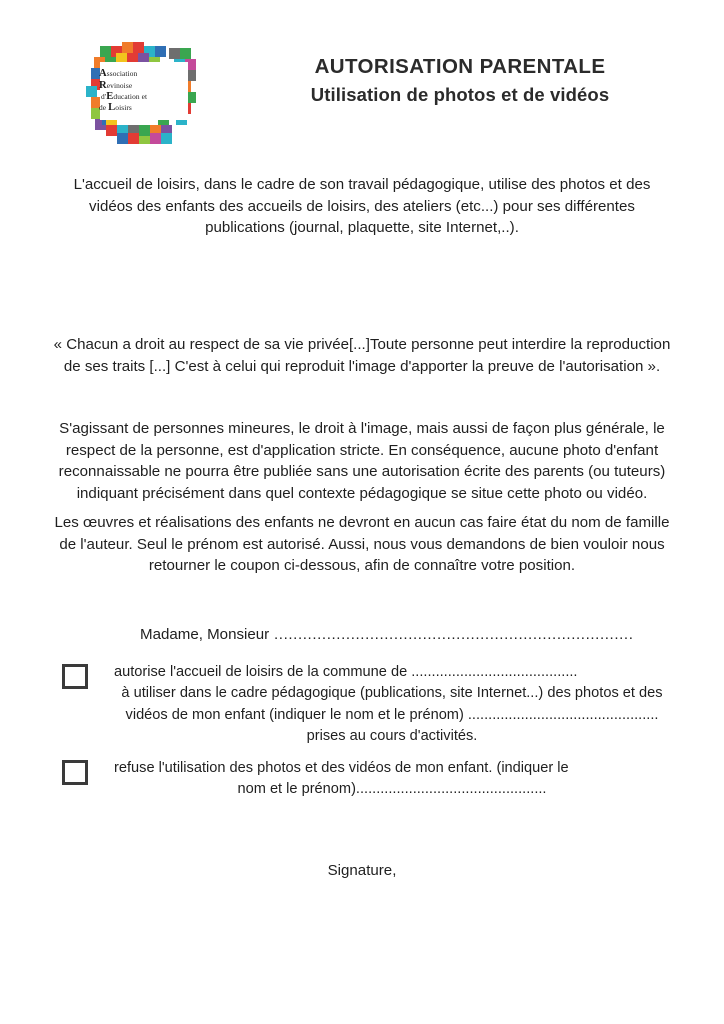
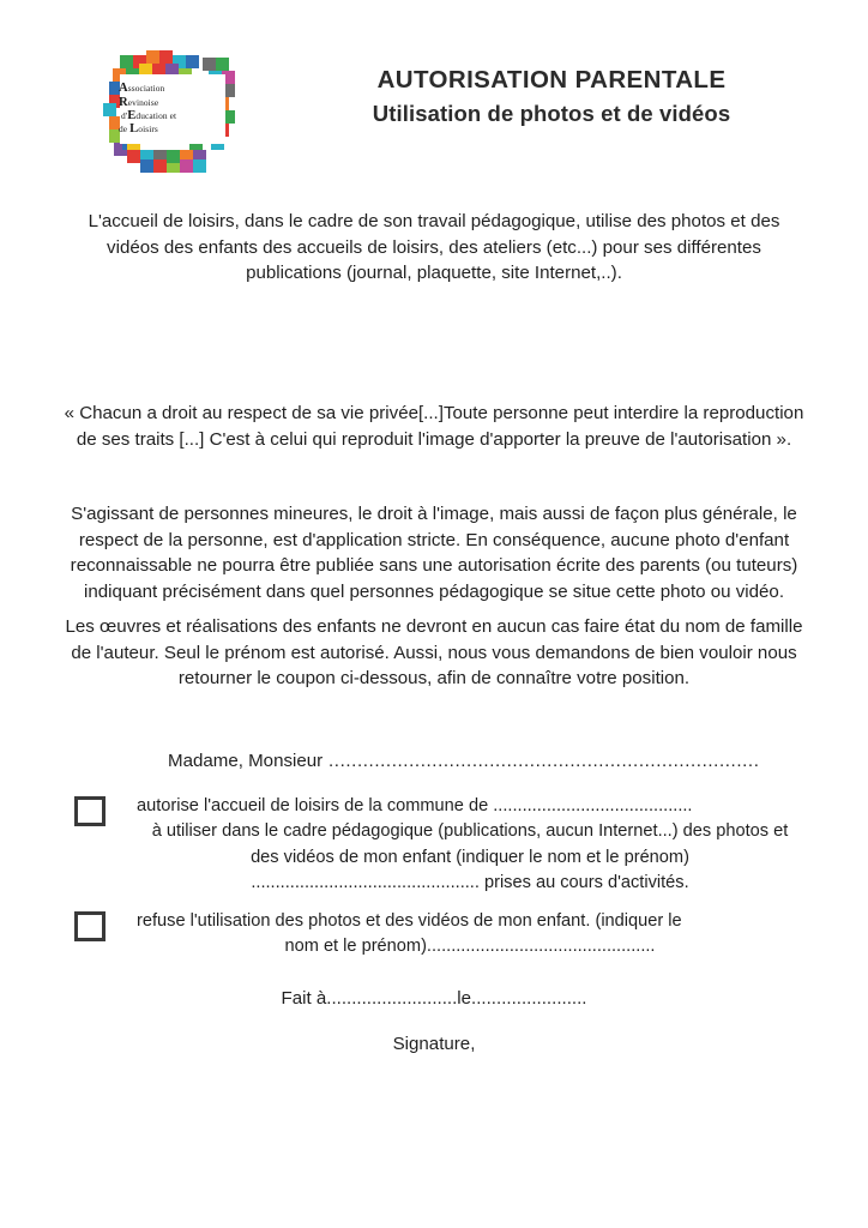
  Association
  Revinoise
  d'Education et
  de Loisirs
  AUTORISATION PARENTALE
  Utilisation de photos et de vidéos
  L'accueil de loisirs, dans le cadre de son travail pédagogique, utilise des photos et des vidéos des enfants des accueils de loisirs, des ateliers (etc...) pour ses différentes publications (journal, plaquette, site Internet,..).
  « Chacun a droit au respect de sa vie privée[...]Toute personne peut interdire la reproduction de ses traits [...] C'est à celui qui reproduit l'image d'apporter la preuve de l'autorisation ».
- S'agissant de personnes mineures, le droit à l'image, mais aussi de façon plus générale, le respect de la personne, est d'application stricte. En conséquence, aucune photo d'enfant reconnaissable ne pourra être publiée sans une autorisation écrite des parents (ou tuteurs) indiquant précisément dans quel contexte pédagogique se situe cette photo ou vidéo.
+ S'agissant de personnes mineures, le droit à l'image, mais aussi de façon plus générale, le respect de la personne, est d'application stricte. En conséquence, aucune photo d'enfant reconnaissable ne pourra être publiée sans une autorisation écrite des parents (ou tuteurs) indiquant précisément dans quel personnes pédagogique se situe cette photo ou vidéo.
  Les œuvres et réalisations des enfants ne devront en aucun cas faire état du nom de famille de l'auteur. Seul le prénom est autorisé. Aussi, nous vous demandons de bien vouloir nous retourner le coupon ci-dessous, afin de connaître votre position.
  Madame, Monsieur ...........................................................................
  autorise l'accueil de loisirs de la commune de .........................................
- à utiliser dans le cadre pédagogique (publications, site Internet...) des photos et des vidéos de mon enfant (indiquer le nom et le prénom) ............................................... prises au cours d'activités.
+ à utiliser dans le cadre pédagogique (publications, aucun Internet...) des photos et des vidéos de mon enfant (indiquer le nom et le prénom) ............................................... prises au cours d'activités.
  refuse l'utilisation des photos et des vidéos de mon enfant. (indiquer le
  nom et le prénom)...............................................
+ Fait à..........................le.......................
  Signature,
